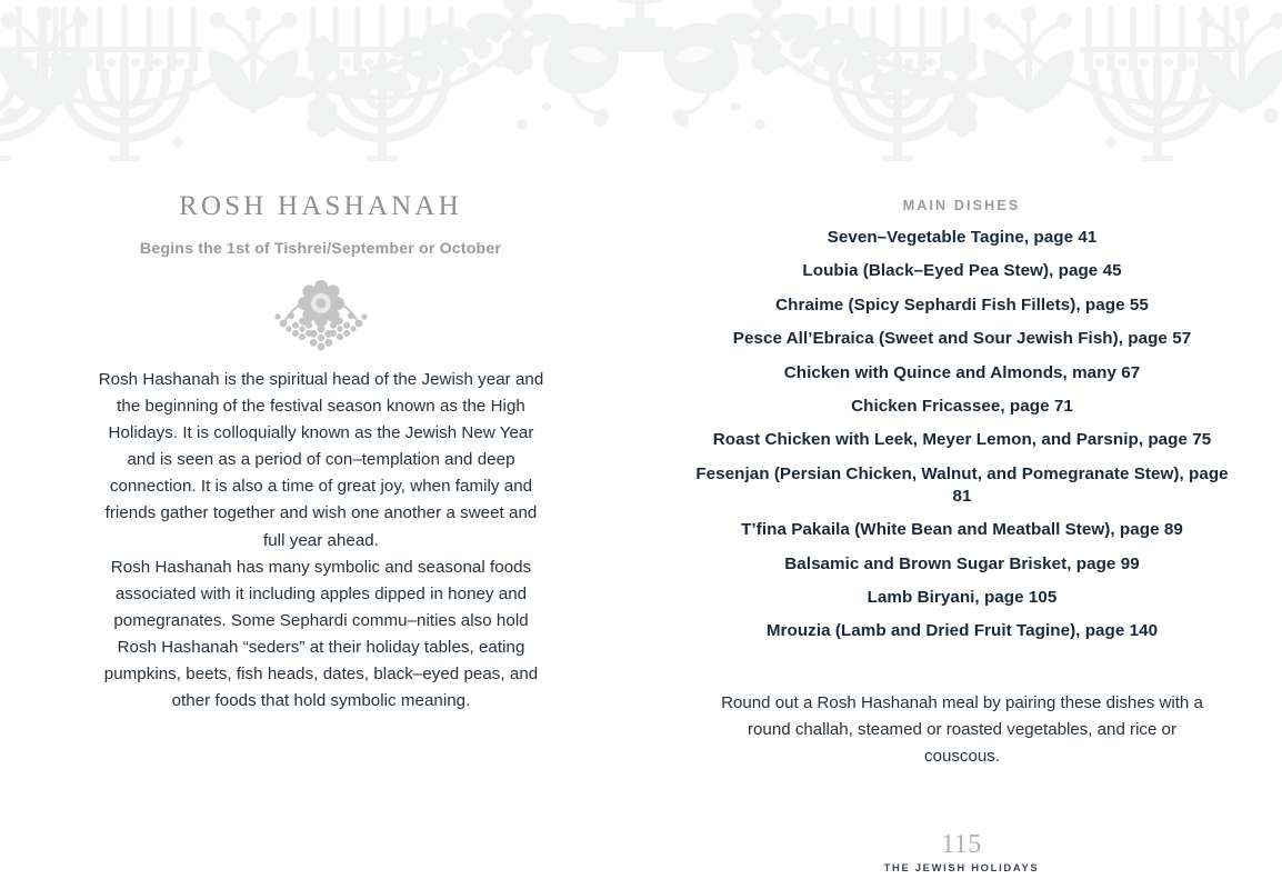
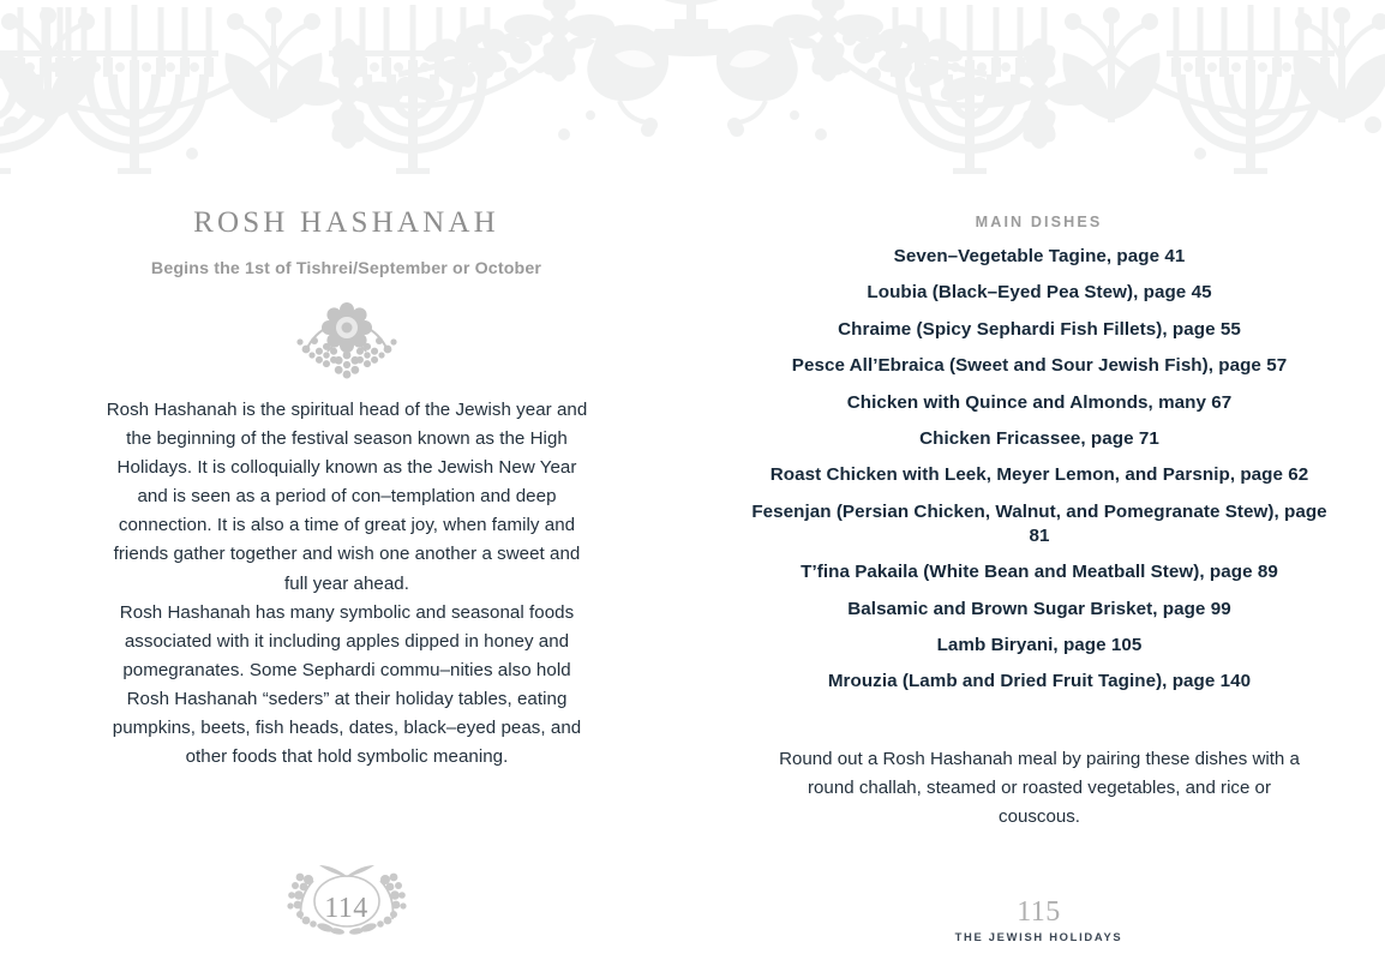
  ROSH HASHANAH
  Begins the 1st of Tishrei/September or October
  Rosh Hashanah is the spiritual head of the Jewish year and the beginning of the festival season known as the High Holidays. It is colloquially known as the Jewish New Year and is seen as a period of con–templation and deep connection. It is also a time of great joy, when family and friends gather together and wish one another a sweet and full year ahead.
  Rosh Hashanah has many symbolic and seasonal foods associated with it including apples dipped in honey and pomegranates. Some Sephardi commu–nities also hold Rosh Hashanah “seders” at their holiday tables, eating pumpkins, beets, fish heads, dates, black–eyed peas, and other foods that hold symbolic meaning.
+ 114
  MAIN DISHES
  Seven–Vegetable Tagine, page 41
  Loubia (Black–Eyed Pea Stew), page 45
  Chraime (Spicy Sephardi Fish Fillets), page 55
  Pesce All’Ebraica (Sweet and Sour Jewish Fish), page 57
  Chicken with Quince and Almonds, many 67
  Chicken Fricassee, page 71
- Roast Chicken with Leek, Meyer Lemon, and Parsnip, page 75
+ Roast Chicken with Leek, Meyer Lemon, and Parsnip, page 62
  Fesenjan (Persian Chicken, Walnut, and Pomegranate Stew), page 81
  T’fina Pakaila (White Bean and Meatball Stew), page 89
  Balsamic and Brown Sugar Brisket, page 99
  Lamb Biryani, page 105
  Mrouzia (Lamb and Dried Fruit Tagine), page 140
  Round out a Rosh Hashanah meal by pairing these dishes with a round challah, steamed or roasted vegetables, and rice or couscous.
  115
  THE JEWISH HOLIDAYS
